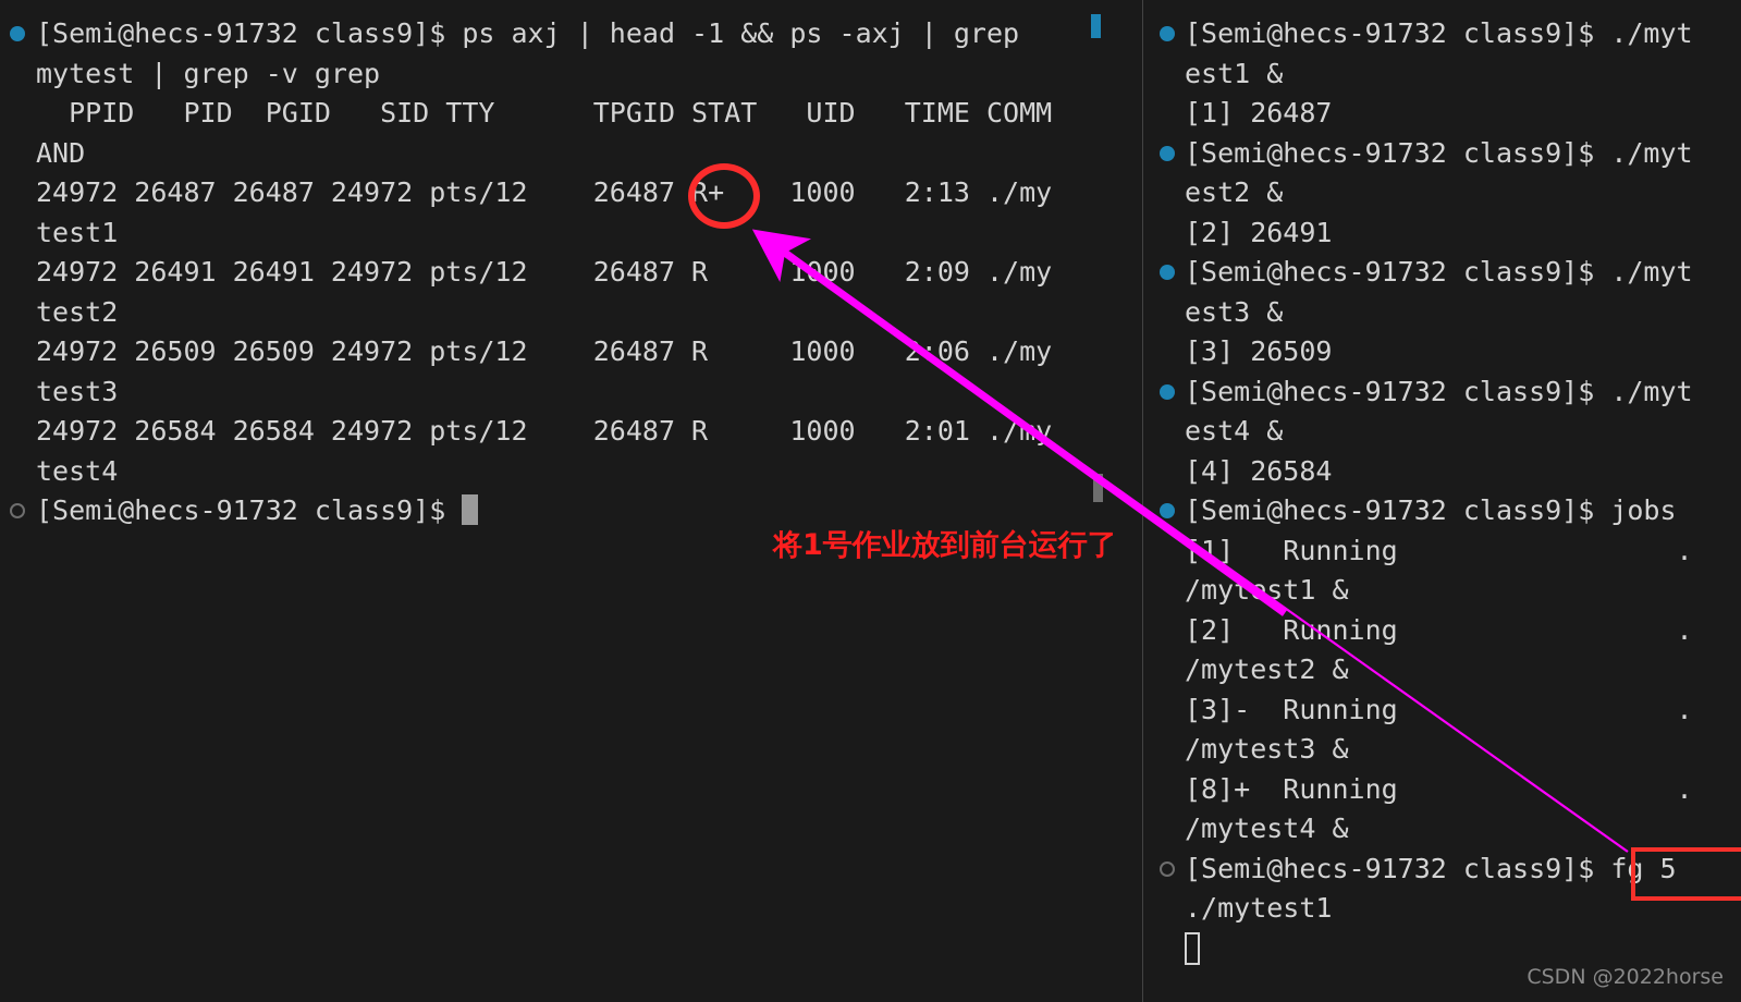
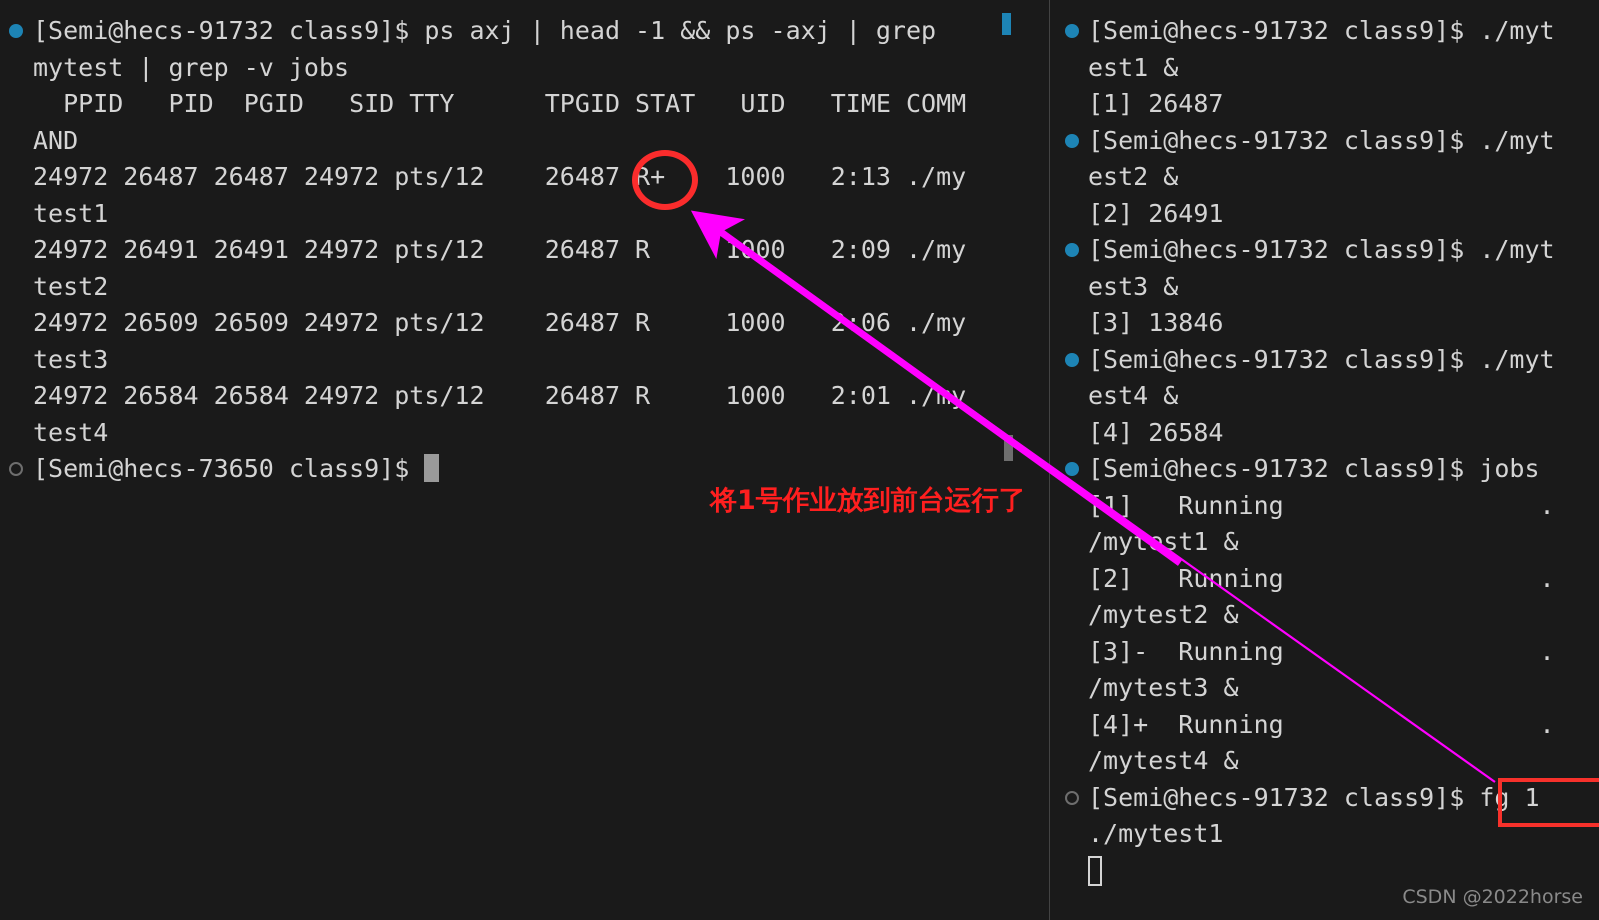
  [Semi@hecs-91732 class9]$ ps axj | head -1 && ps -axj | grep
- mytest | grep -v grep
+ mytest | grep -v jobs
  PPID PID PGID SID TTY TPGID STAT UID TIME COMM
  AND
  24972 26487 26487 24972 pts/12 26487 R+ 1000 2:13 ./my
  test1
  24972 26491 26491 24972 pts/12 26487 R 100 2:09 ./my
  test2
  24972 26509 26509 24972 pts/12 26487 R 1000 2:06 ./my
  test3
  24972 26584 26584 24972 pts/12 26487 R 1000 2:01 ./y
  test4
- [Semi@hecs-91732 class9]$
+ [Semi@hecs-73650 class9]$
  [Semi@hecs-91732 class9]$ ./myt
  est1 &
  [1] 26487
  [Semi@hecs-91732 class9]$ ./myt
  est2 &
  [2] 26491
  [Semi@hecs-91732 class9]$ ./myt
  est3 &
- [3] 26509
+ [3] 13846
  [Semi@hecs-91732 class9]$ ./myt
  est4 &
  [4] 26584
  [Semi@hecs-91732 class9]$ jobs
  1] Running .
  /mytst1 &
  [2] Running .
  /mytest2 &
  [3]- Running .
  /mytest3 &
- [8]+ Running .
+ [4]+ Running .
  /mytest4 &
- [Semi@hecs-91732 class9]$ fg 5
+ [Semi@hecs-91732 class9]$ fg 1
  ./mytest1
  将1号作业放到前台运行了
  CSDN @2022horse
